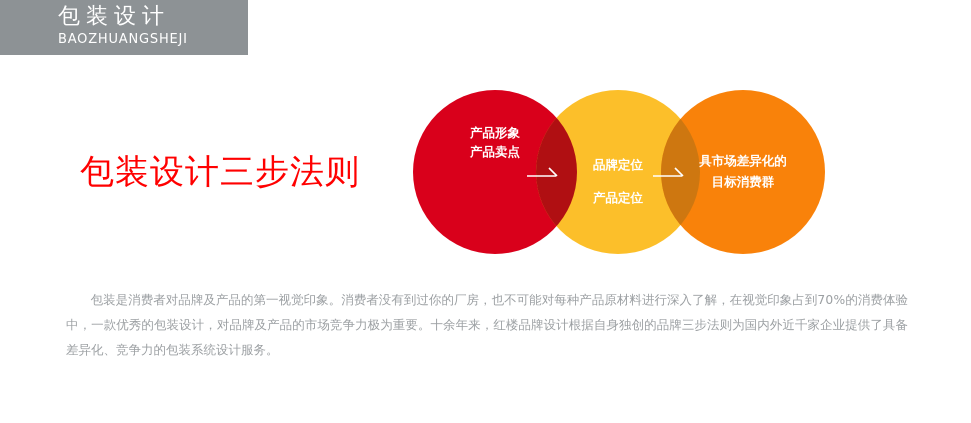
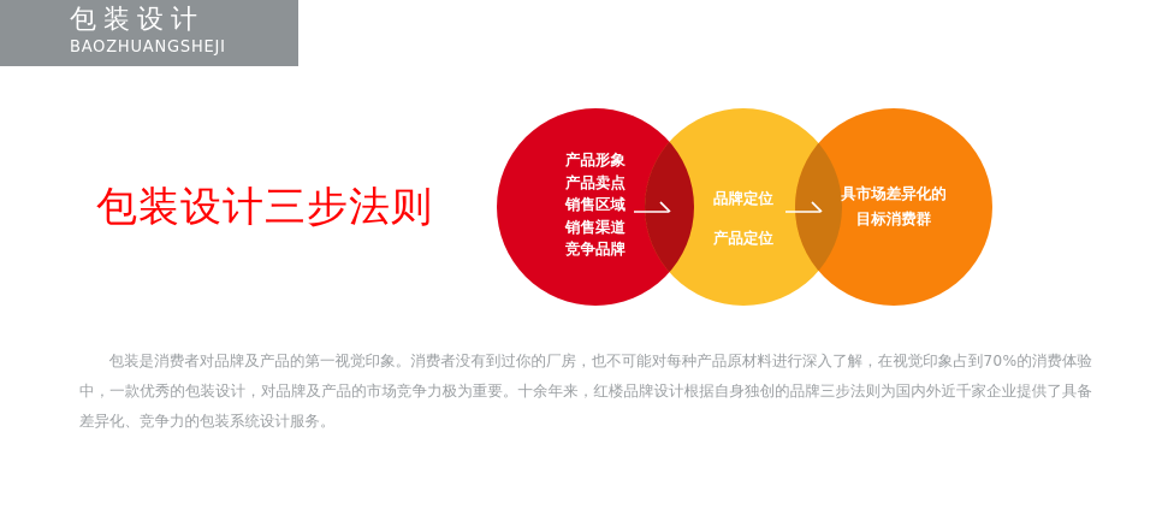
  包装设计
  BAOZHUANGSHEJI
  包装设计三步法则
  产品形象
  产品卖点
+ 销售区域
+ 销售渠道
+ 竞争品牌
  品牌定位
  产品定位
  具市场差异化的
  目标消费群
  包装是消费者对品牌及产品的第一视觉印象。消费者没有到过你的厂房，也不可能对每种产品原材料进行深入了解，在视觉印象占到70%的消费体验中，一款优秀的包装设计，对品牌及产品的市场竞争力极为重要。十余年来，红楼品牌设计根据自身独创的品牌三步法则为国内外近千家企业提供了具备差异化、竞争力的包装系统设计服务。
